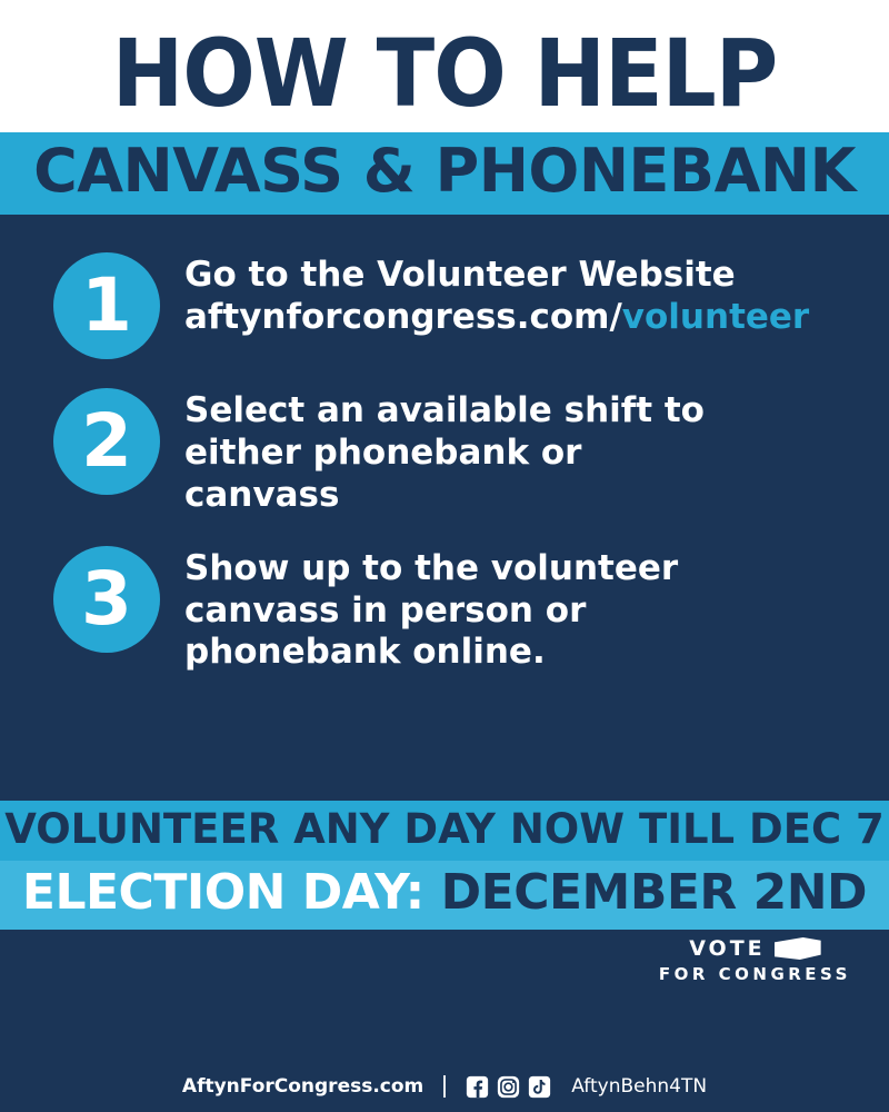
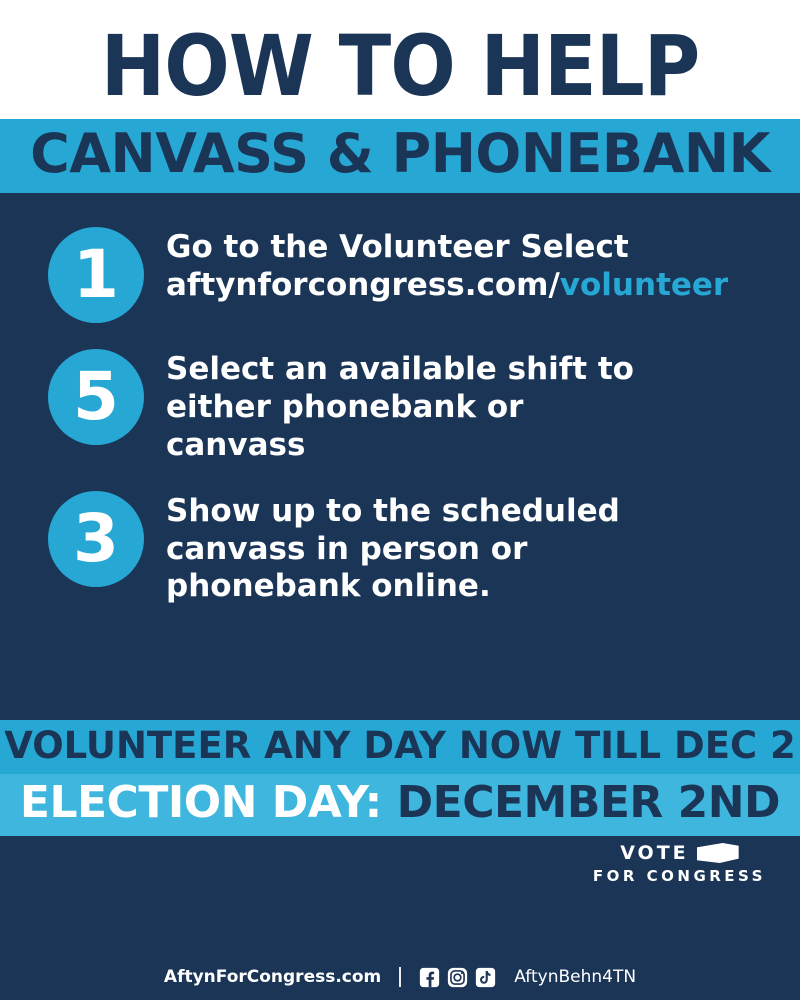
  HOW TO HELP
  CANVASS & PHONEBANK
  1
- Go to the Volunteer Website
+ Go to the Volunteer Select
  aftynforcongress.com/volunteer
- 2
+ 5
  Select an available shift to
  either phonebank or
  canvass
  3
- Show up to the volunteer
+ Show up to the scheduled
  canvass in person or
  phonebank online.
- VOLUNTEER ANY DAY NOW TILL DEC 7
+ VOLUNTEER ANY DAY NOW TILL DEC 2
  ELECTION DAY: DECEMBER 2ND
  VOTE
  FOR CONGRESS
  AftynForCongress.com
  AftynBehn4TN
